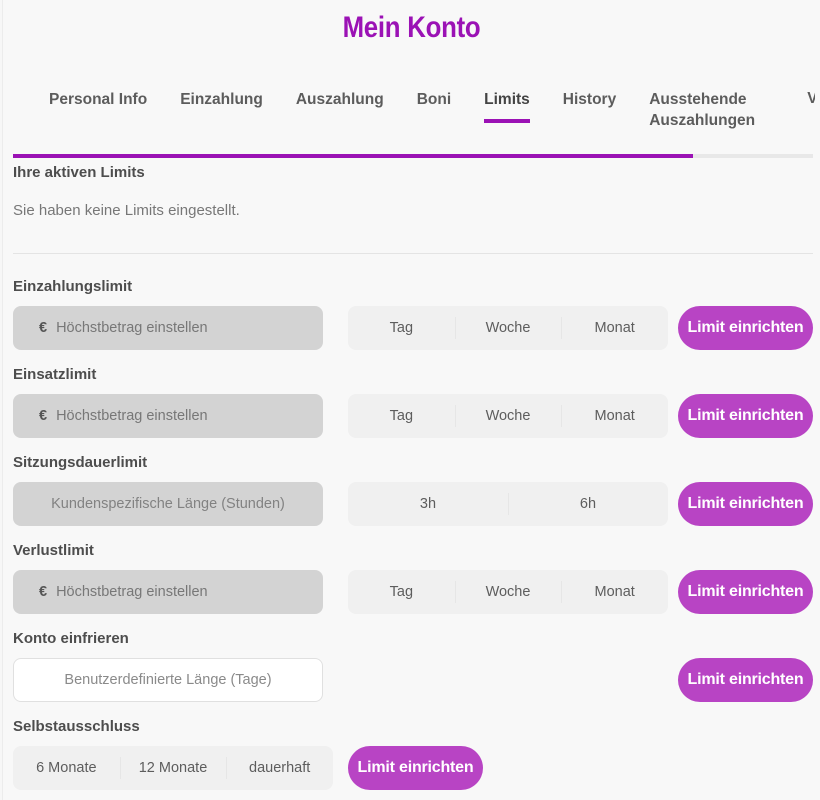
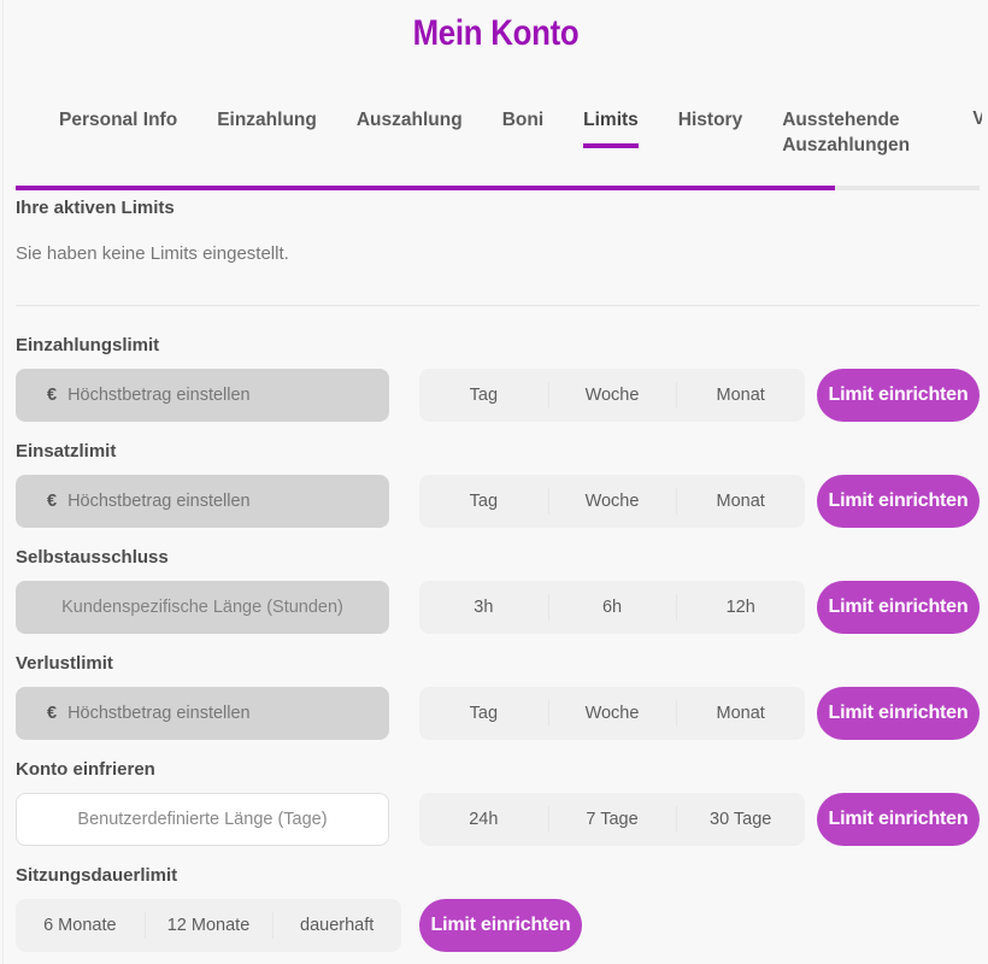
  Mein Konto
  Personal Info
  Einzahlung
  Auszahlung
  Boni
  Limits
  History
  Ausstehende Auszahlungen
  V
  Ihre aktiven Limits
  Sie haben keine Limits eingestellt.
  Einzahlungslimit
  €
  Höchstbetrag einstellen
  Tag
  Woche
  Monat
  Limit einrichten
  Einsatzlimit
  €
  Höchstbetrag einstellen
  Tag
  Woche
  Monat
  Limit einrichten
- Sitzungsdauerlimit
+ Selbstausschluss
  Kundenspezifische Länge (Stunden)
  3h
  6h
+ 12h
  Limit einrichten
  Verlustlimit
  €
  Höchstbetrag einstellen
  Tag
  Woche
  Monat
  Limit einrichten
  Konto einfrieren
  Benutzerdefinierte Länge (Tage)
+ 24h
+ 7 Tage
+ 30 Tage
  Limit einrichten
- Selbstausschluss
+ Sitzungsdauerlimit
  6 Monate
  12 Monate
  dauerhaft
  Limit einrichten
